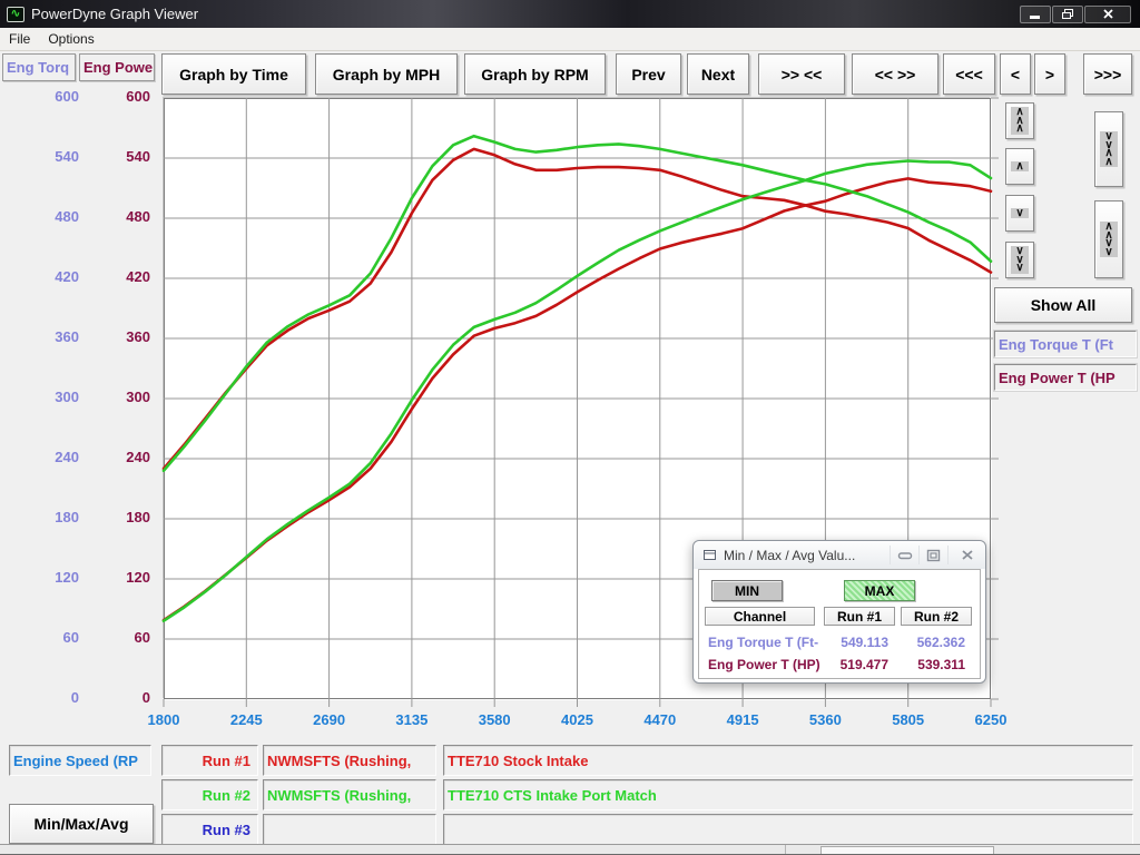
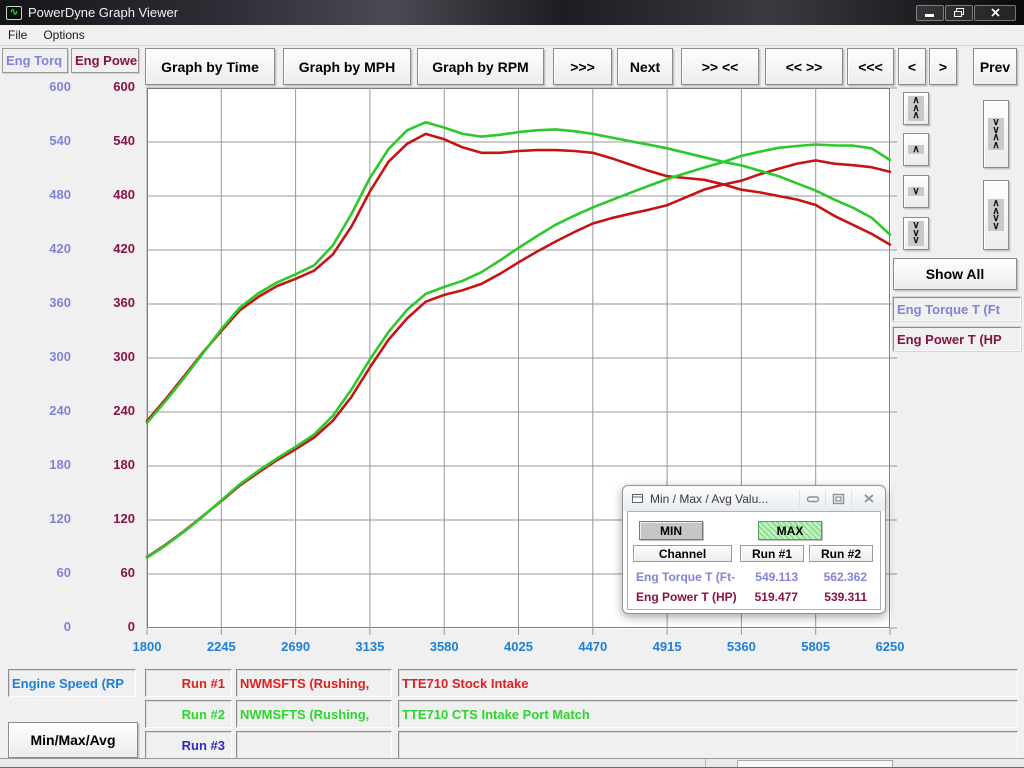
  ∿
  PowerDyne Graph Viewer
  File
  Options
  Eng Torq
  Eng Powe
  Graph by Time
  Graph by MPH
  Graph by RPM
- Prev
+ >>>
  Next
  >> <<
  << >>
  <<<
  <
  >
- >>>
+ Prev
  0
  60
  120
  180
  240
  300
  360
  420
  480
  540
  600
  0
  60
  120
  180
  240
  300
  360
  420
  480
  540
  600
  1800
  2245
  2690
  3135
  3580
  4025
  4470
  4915
  5360
  5805
  6250
  ∧
  ∧
  ∧
  ∧
  ∨
  ∨
  ∨
  ∨
  ∨
  ∨
  ∧
  ∧
  ∧
  ∧
  ∨
  ∨
  Show All
  Eng Torque T (Ft
  Eng Power T (HP
  Min / Max / Avg Valu...
  MIN
  MAX
  Channel
  Run #1
  Run #2
  Eng Torque T (Ft-
  549.113
  562.362
  Eng Power T (HP)
  519.477
  539.311
  Engine Speed (RP
  Min/Max/Avg
  Run #1
  Run #2
  Run #3
  NWMSFTS (Rushing,
  NWMSFTS (Rushing,
  TTE710 Stock Intake
  TTE710 CTS Intake Port Match
